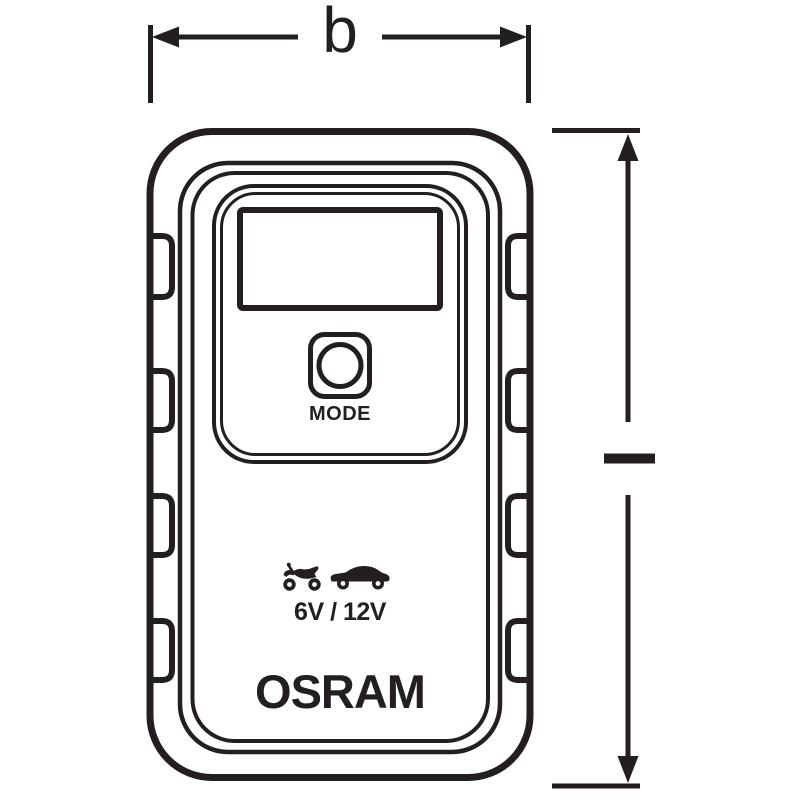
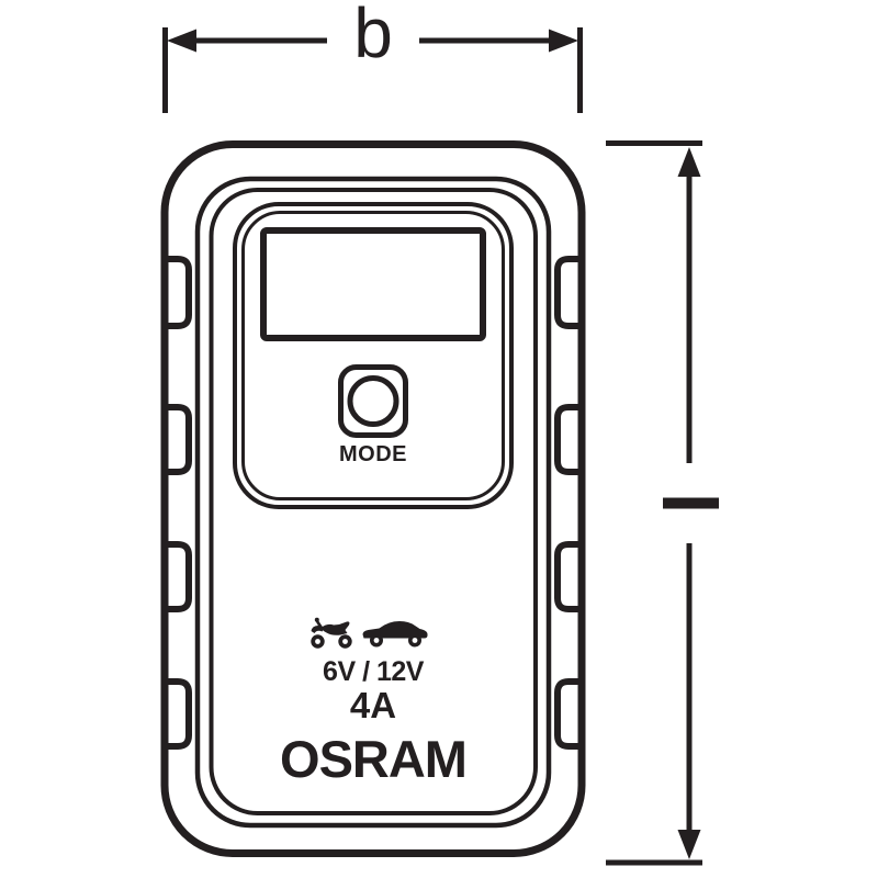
  b
  MODE
  6V / 12V
+ 4A
  OSRAM
